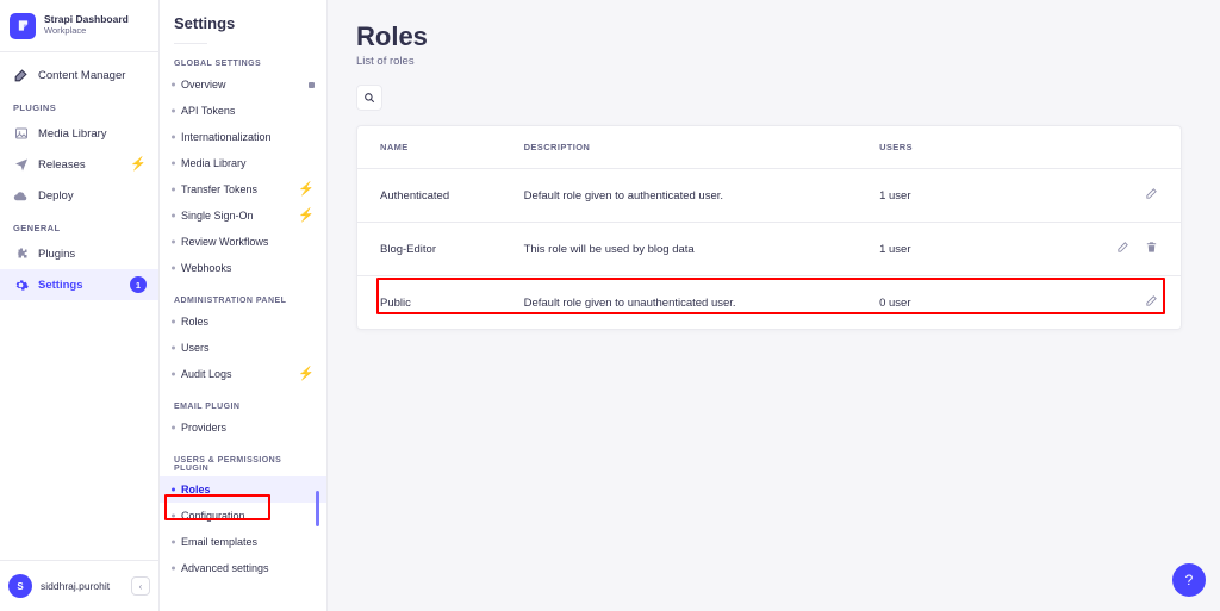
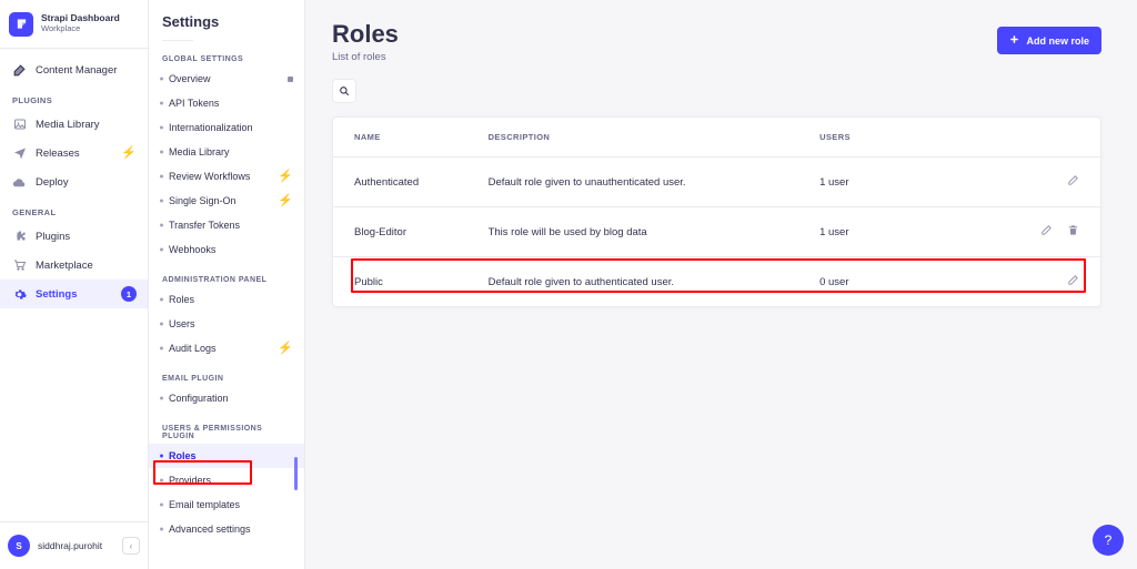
  Strapi Dashboard
  Workplace
  Content Manager
  PLUGINS
  Media Library
  Releases
  ⚡
  Deploy
  GENERAL
  Plugins
+ Marketplace
  Settings
  1
  S
  siddhraj.purohit
  ‹
  Settings
  Overview
  API Tokens
  Internationalization
  Media Library
- Transfer Tokens
+ Review Workflows
  ⚡
  Single Sign-On
  ⚡
- Review Workflows
+ Transfer Tokens
  Webhooks
  Roles
  Users
  Audit Logs
  ⚡
- Providers
+ Configuration
  Roles
- Configuration
+ Providers
  Email templates
  Advanced settings
  Roles
  List of roles
+ Add new role
  NAME	DESCRIPTION	USERS
- Authenticated	Default role given to authenticated user.	1 user
+ Authenticated	Default role given to unauthenticated user.	1 user
  Blog-Editor	This role will be used by blog data	1 user
- Public	Default role given to unauthenticated user.	0 user
+ Public	Default role given to authenticated user.	0 user
  ?
